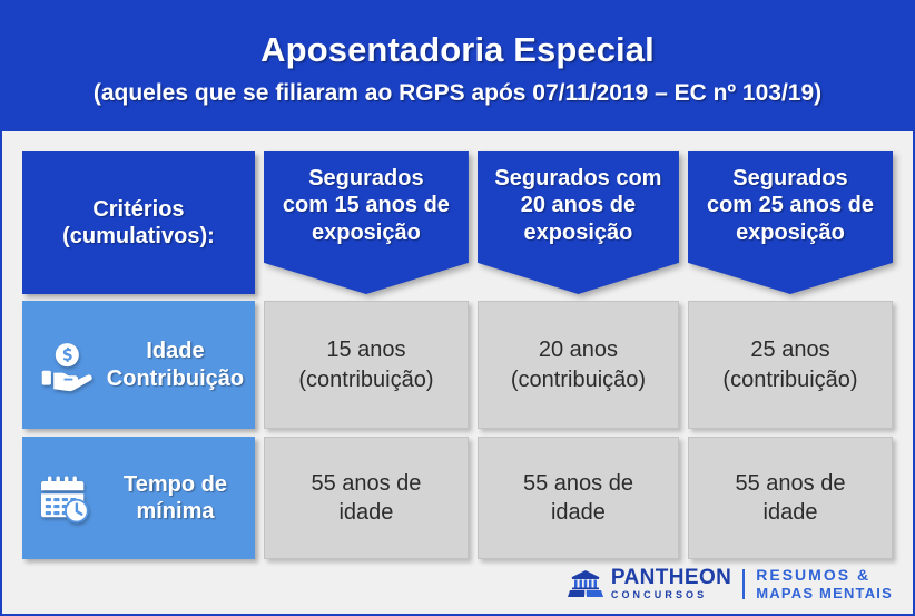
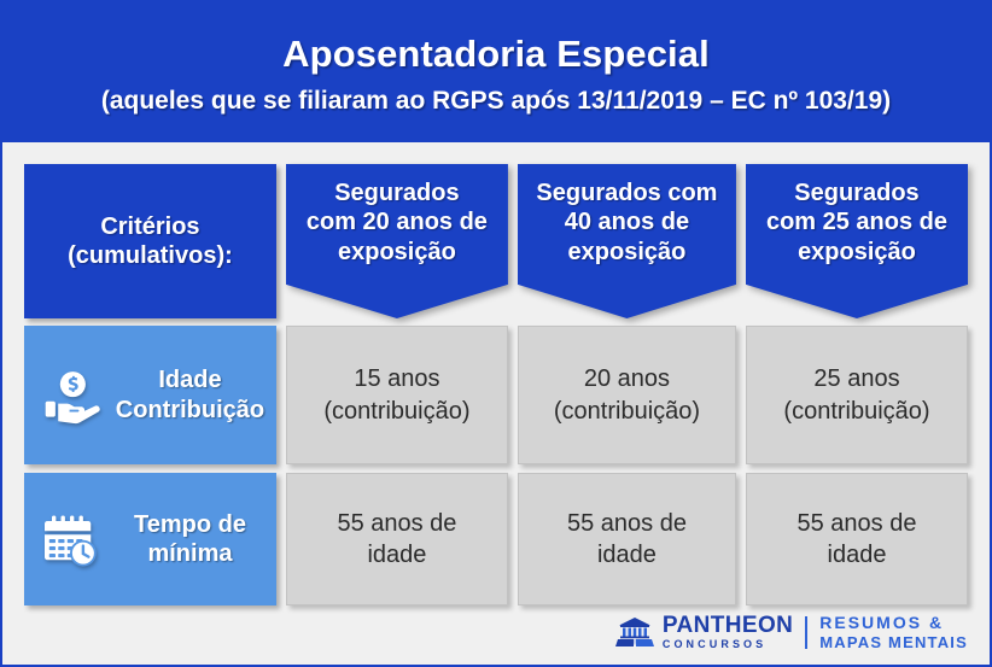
  Aposentadoria Especial
- (aqueles que se filiaram ao RGPS após 07/11/2019 – EC nº 103/19)
+ (aqueles que se filiaram ao RGPS após 13/11/2019 – EC nº 103/19)
  Critérios
  (cumulativos):
  Segurados
- com 15 anos de
+ com 20 anos de
  exposição
  Segurados com
- 20 anos de
+ 40 anos de
  exposição
  Segurados
  com 25 anos de
  exposição
  Idade
  Contribuição
  15 anos
  (contribuição)
  20 anos
  (contribuição)
  25 anos
  (contribuição)
  Tempo de
  mínima
  55 anos de
  idade
  55 anos de
  idade
  55 anos de
  idade
  PANTHEON
  CONCURSOS
  RESUMOS &
  MAPAS MENTAIS
